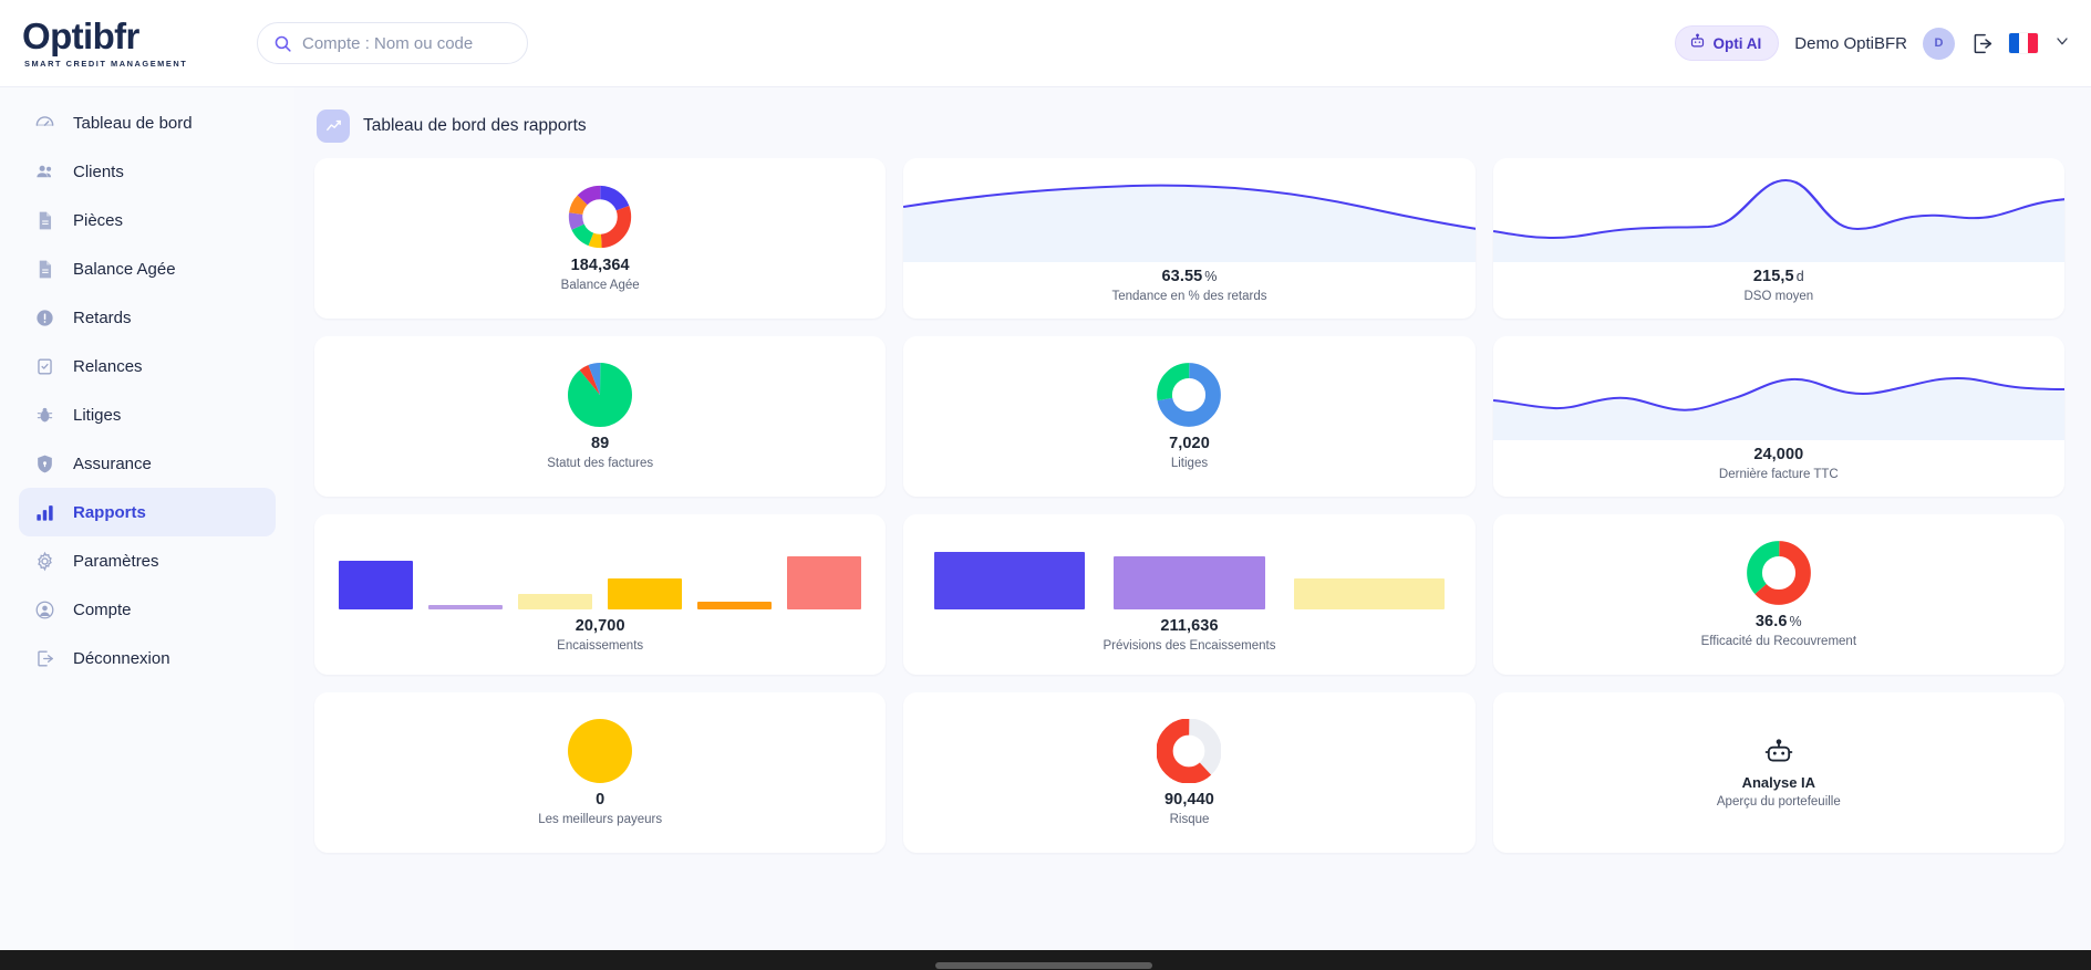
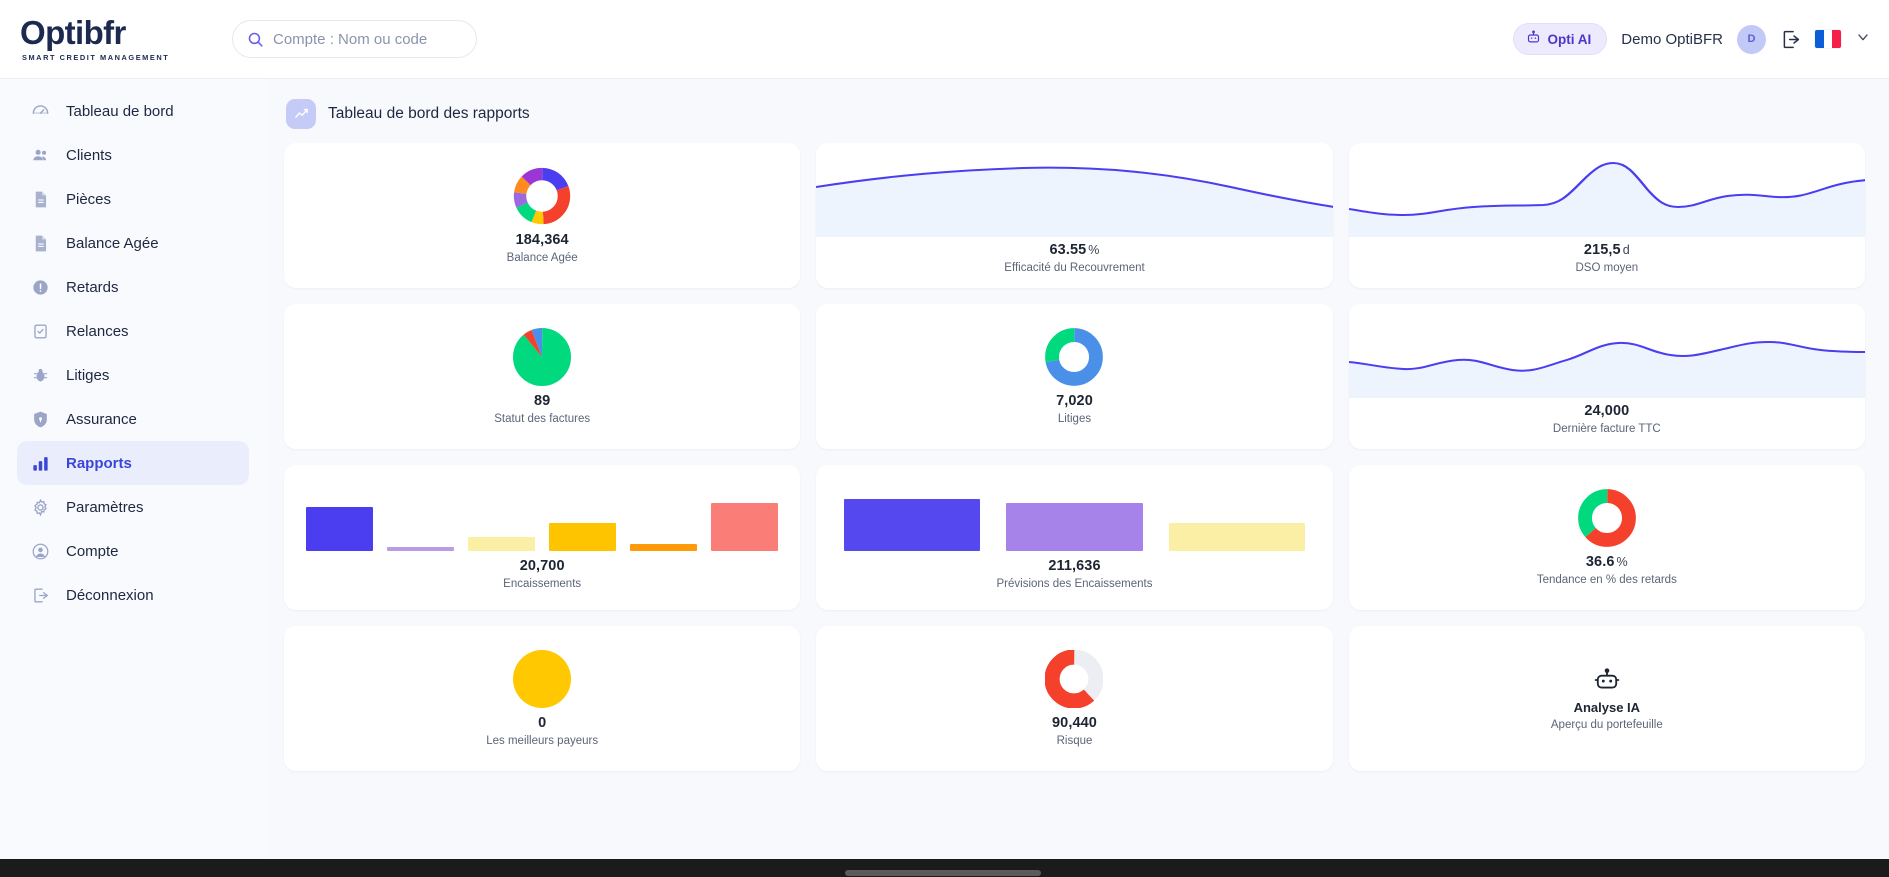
  Optibfr
  SMART CREDIT MANAGEMENT
  Compte : Nom ou code
  Opti AI
  Demo OptiBFR
  D
  Tableau de bord
  Clients
  Pièces
  Balance Agée
  Retards
  Relances
  Litiges
  Assurance
  Rapports
  Paramètres
  Compte
  Déconnexion
  Tableau de bord des rapports
  184,364
  Balance Agée
  63.55 %
- Tendance en % des retards
+ Efficacité du Recouvrement
  215,5 d
  DSO moyen
  89
  Statut des factures
  7,020
  Litiges
  24,000
  Dernière facture TTC
  20,700
  Encaissements
  211,636
  Prévisions des Encaissements
  36.6 %
- Efficacité du Recouvrement
+ Tendance en % des retards
  0
  Les meilleurs payeurs
  90,440
  Risque
  Analyse IA
  Aperçu du portefeuille
